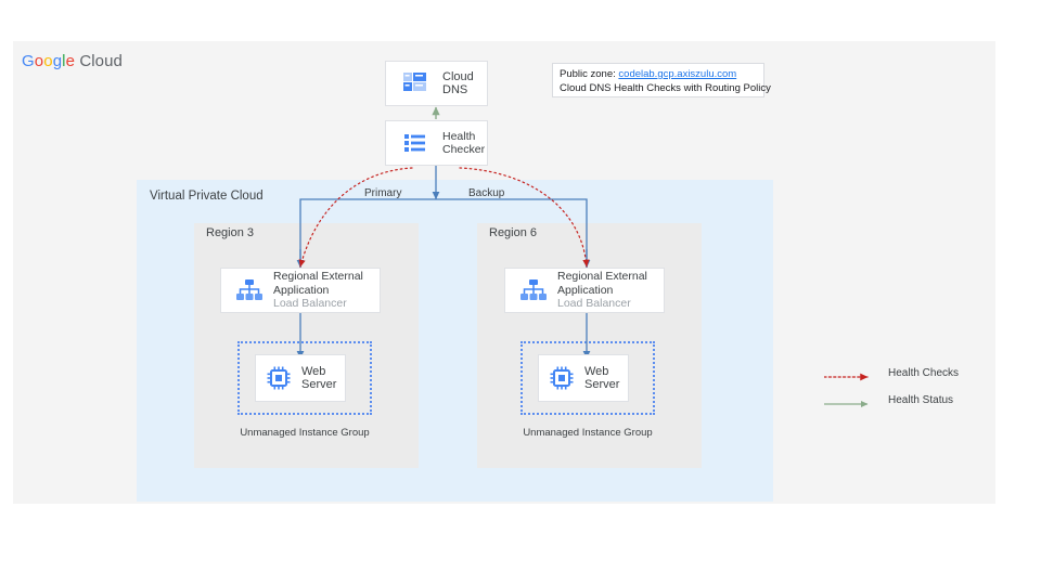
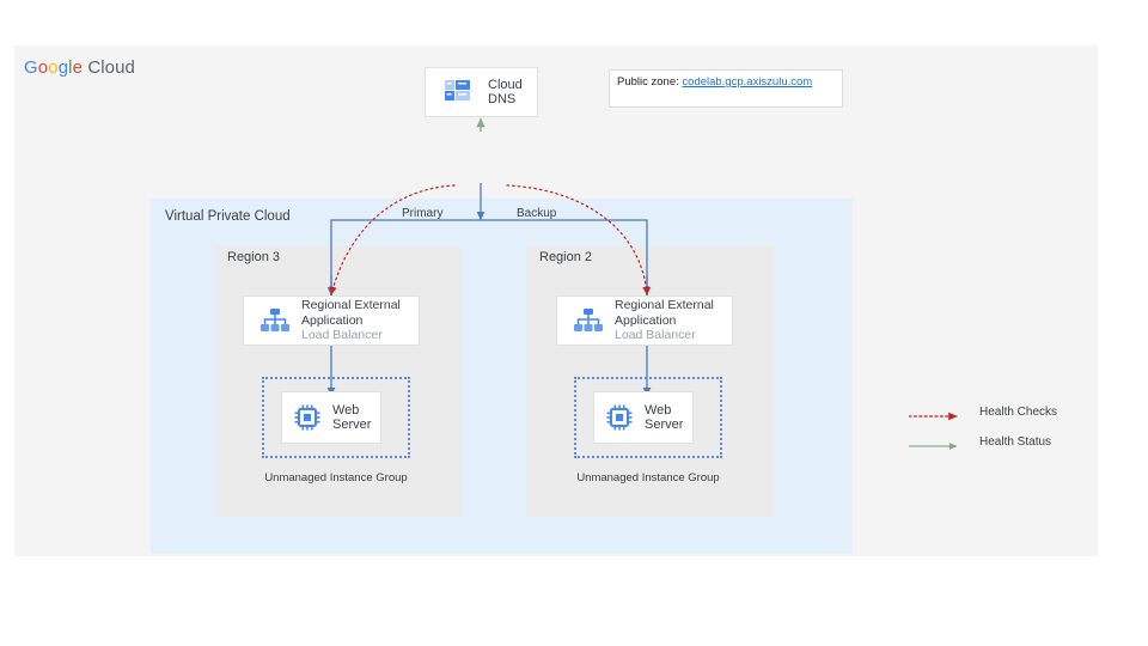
  Google Cloud
  Virtual Private Cloud
  Region 3
- Region 6
+ Region 2
  Unmanaged Instance Group
  Unmanaged Instance Group
  Cloud DNS
- Health
- Checker
  Regional External
  Application
  Load Balancer
  Regional External
  Application
  Load Balancer
  Web
  Server
  Web
  Server
  Primary
  Backup
  Public zone: codelab.gcp.axiszulu.com
- Cloud DNS Health Checks with Routing Policy
  Health Checks
  Health Status
